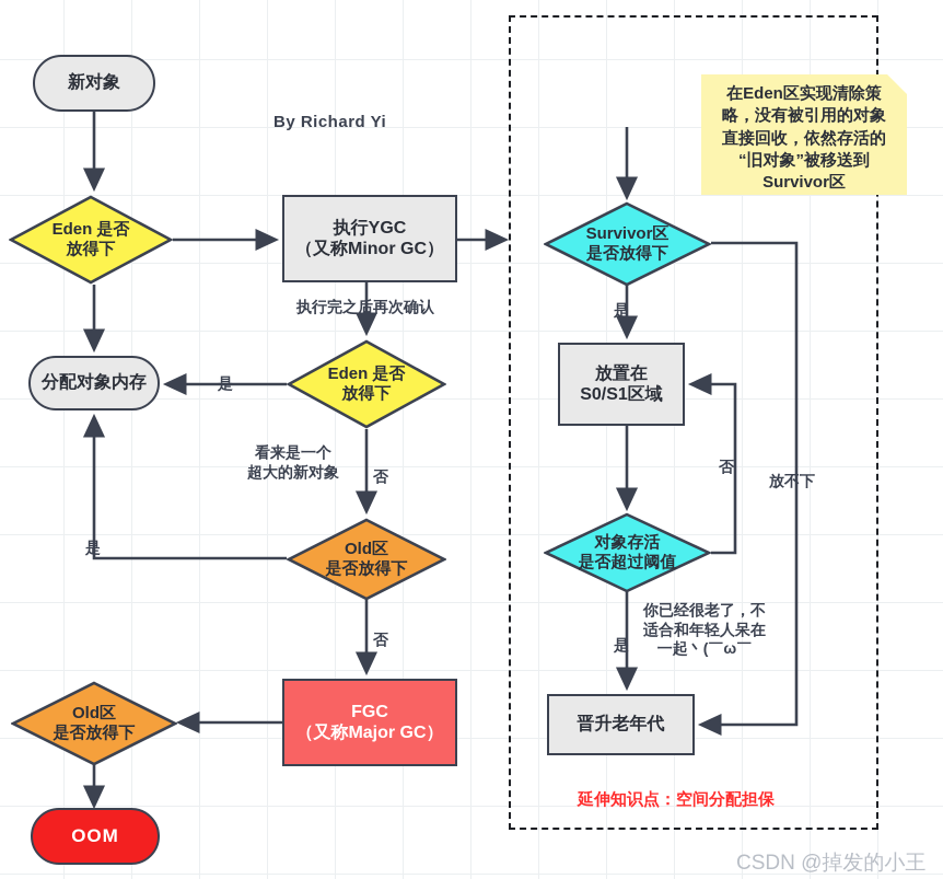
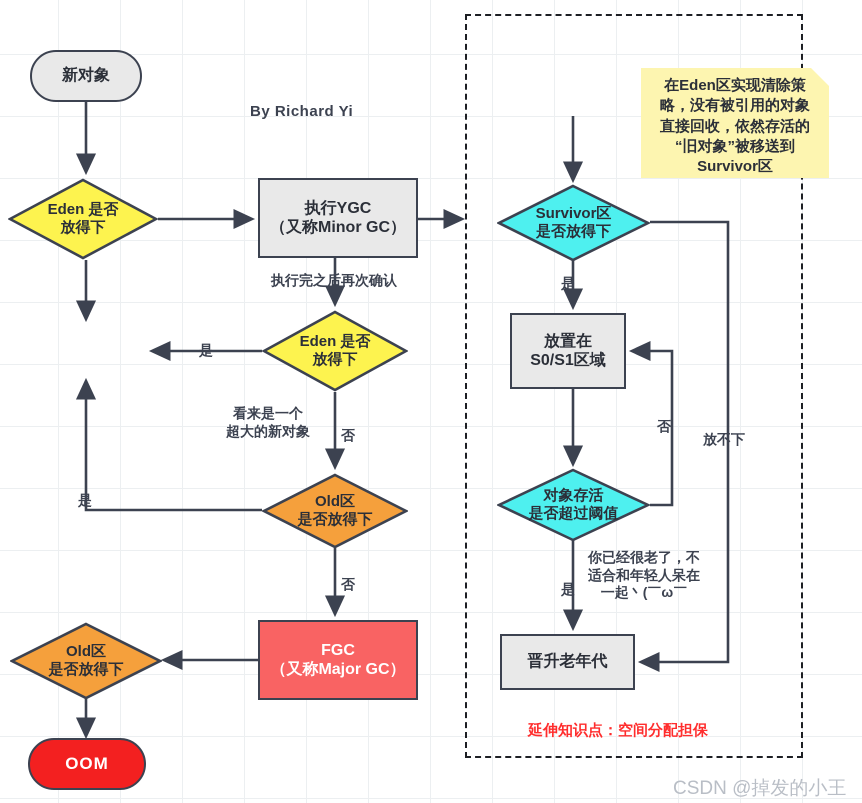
  新对象
  Eden 是否
  放得下
- 分配对象内存
  Old区
  是否放得下
  OOM
  执行YGC
  （又称Minor GC）
  Eden 是否
  放得下
  Old区
  是否放得下
  FGC
  （又称Major GC）
  Survivor区
  是否放得下
  放置在
  S0/S1区域
  对象存活
  是否超过阈值
  晋升老年代
  在Eden区实现清除策
  略，没有被引用的对象
  直接回收，依然存活的
  “旧对象”被移送到
  Survivor区
  By Richard Yi
  执行完之后再次确认
  是
  看来是一个
  超大的新对象
  否
  是
  否
  是
  否
  放不下
  是
  你已经很老了，不
  适合和年轻人呆在
  一起丶(￣ω￣
  延伸知识点：空间分配担保
  CSDN @掉发的小王
